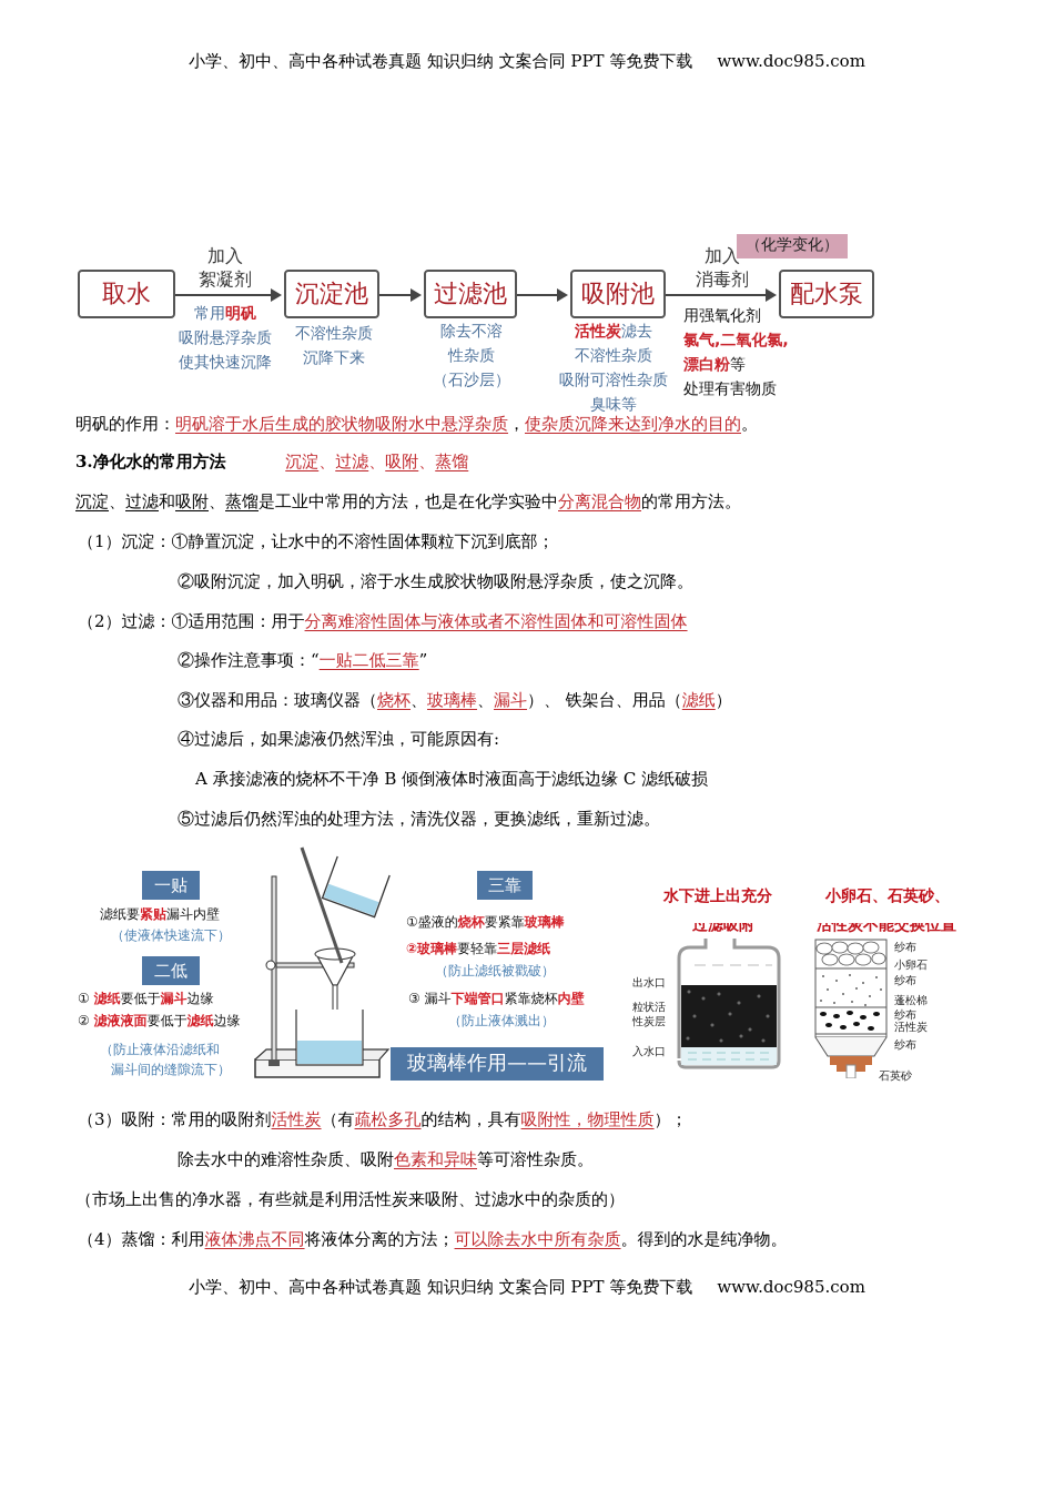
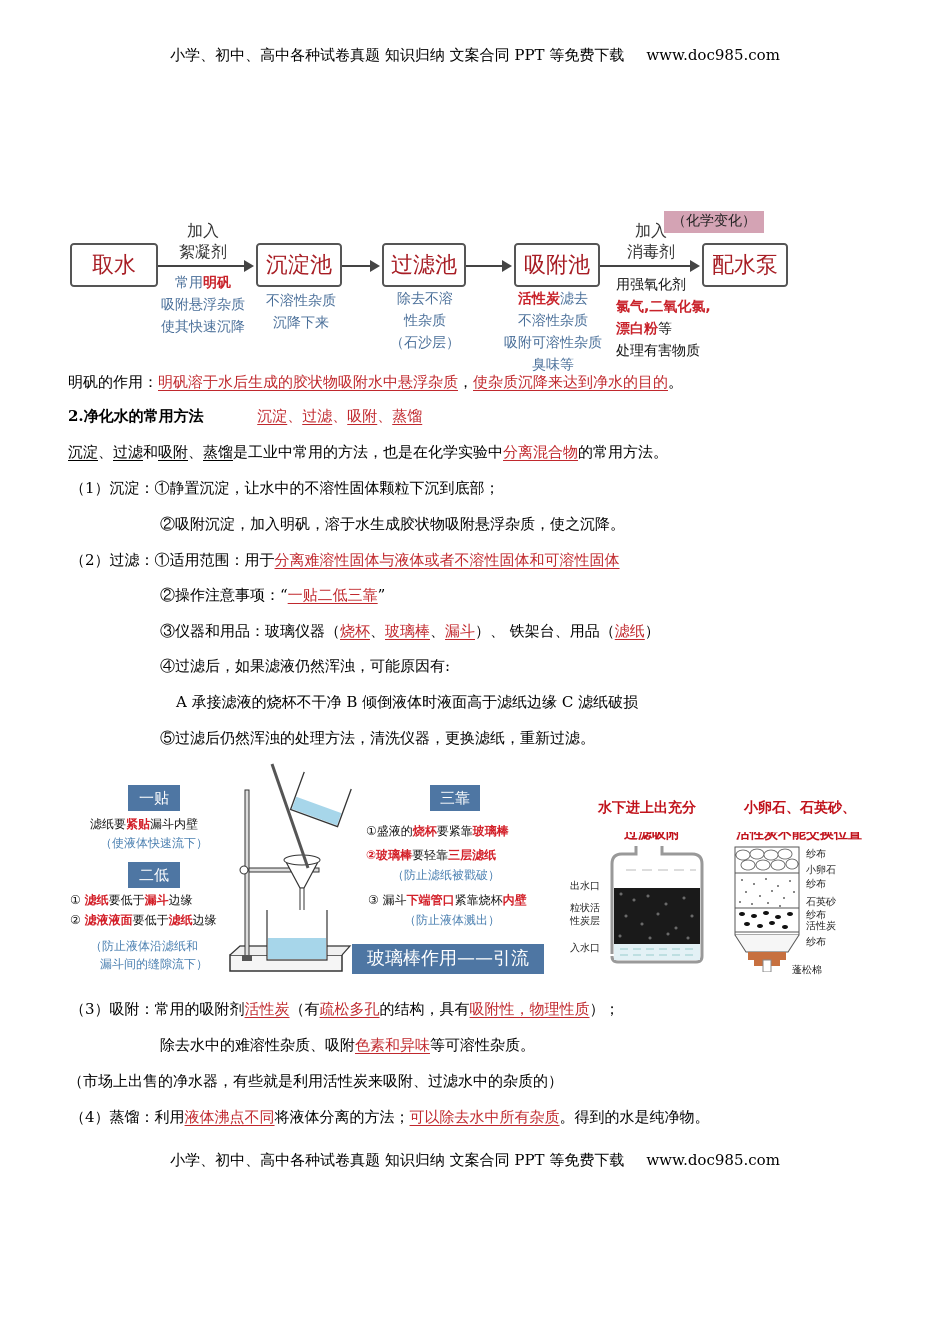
  小学、初中、高中各种试卷真题 知识归纳 文案合同 PPT 等免费下载 www.doc985.com
  取水
  沉淀池
  过滤池
  吸附池
  配水泵
  加入
  絮凝剂
  常用明矾
  吸附悬浮杂质
  使其快速沉降
  不溶性杂质
  沉降下来
  除去不溶
  性杂质
  （石沙层）
  活性炭滤去
  不溶性杂质
  吸附可溶性杂质
  臭味等
  （化学变化）
  加入
  消毒剂
  用强氧化剂
  氯气,二氧化氯,
  漂白粉等
  处理有害物质
  明矾的作用：明矾溶于水后生成的胶状物吸附水中悬浮杂质，使杂质沉降来达到净水的目的。
- 3.净化水的常用方法 沉淀、过滤、吸附、蒸馏
+ 2.净化水的常用方法 沉淀、过滤、吸附、蒸馏
  沉淀、过滤和吸附、蒸馏是工业中常用的方法，也是在化学实验中分离混合物的常用方法。
  （1）沉淀：①静置沉淀，让水中的不溶性固体颗粒下沉到底部；
  ②吸附沉淀，加入明矾，溶于水生成胶状物吸附悬浮杂质，使之沉降。
  （2）过滤：①适用范围：用于分离难溶性固体与液体或者不溶性固体和可溶性固体
  ②操作注意事项：“一贴二低三靠”
  ③仪器和用品：玻璃仪器（烧杯、玻璃棒、漏斗）、 铁架台、用品（滤纸）
  ④过滤后，如果滤液仍然浑浊，可能原因有:
  A 承接滤液的烧杯不干净 B 倾倒液体时液面高于滤纸边缘 C 滤纸破损
  ⑤过滤后仍然浑浊的处理方法，清洗仪器，更换滤纸，重新过滤。
  一贴
  滤纸要紧贴漏斗内壁
  （使液体快速流下）
  二低
  ① 滤纸要低于漏斗边缘
  ② 滤液液面要低于滤纸边缘
  （防止液体沿滤纸和
  漏斗间的缝隙流下）
  三靠
  ①盛液的烧杯要紧靠玻璃棒
  ②玻璃棒要轻靠三层滤纸
  （防止滤纸被戳破）
  ③ 漏斗下端管口紧靠烧杯内壁
  （防止液体溅出）
  玻璃棒作用——引流
  水下进上出充分
  小卵石、石英砂、
  过滤吸附
  活性炭不能交换位置
  出水口
  粒状活
  性炭层
  入水口
  纱布
  小卵石
  纱布
- 蓬松棉
+ 石英砂
  纱布
  活性炭
  纱布
- 石英砂
+ 蓬松棉
  （3）吸附：常用的吸附剂活性炭（有疏松多孔的结构，具有吸附性，物理性质）；
  除去水中的难溶性杂质、吸附色素和异味等可溶性杂质。
  （市场上出售的净水器，有些就是利用活性炭来吸附、过滤水中的杂质的）
  （4）蒸馏：利用液体沸点不同将液体分离的方法；可以除去水中所有杂质。得到的水是纯净物。
  小学、初中、高中各种试卷真题 知识归纳 文案合同 PPT 等免费下载 www.doc985.com
